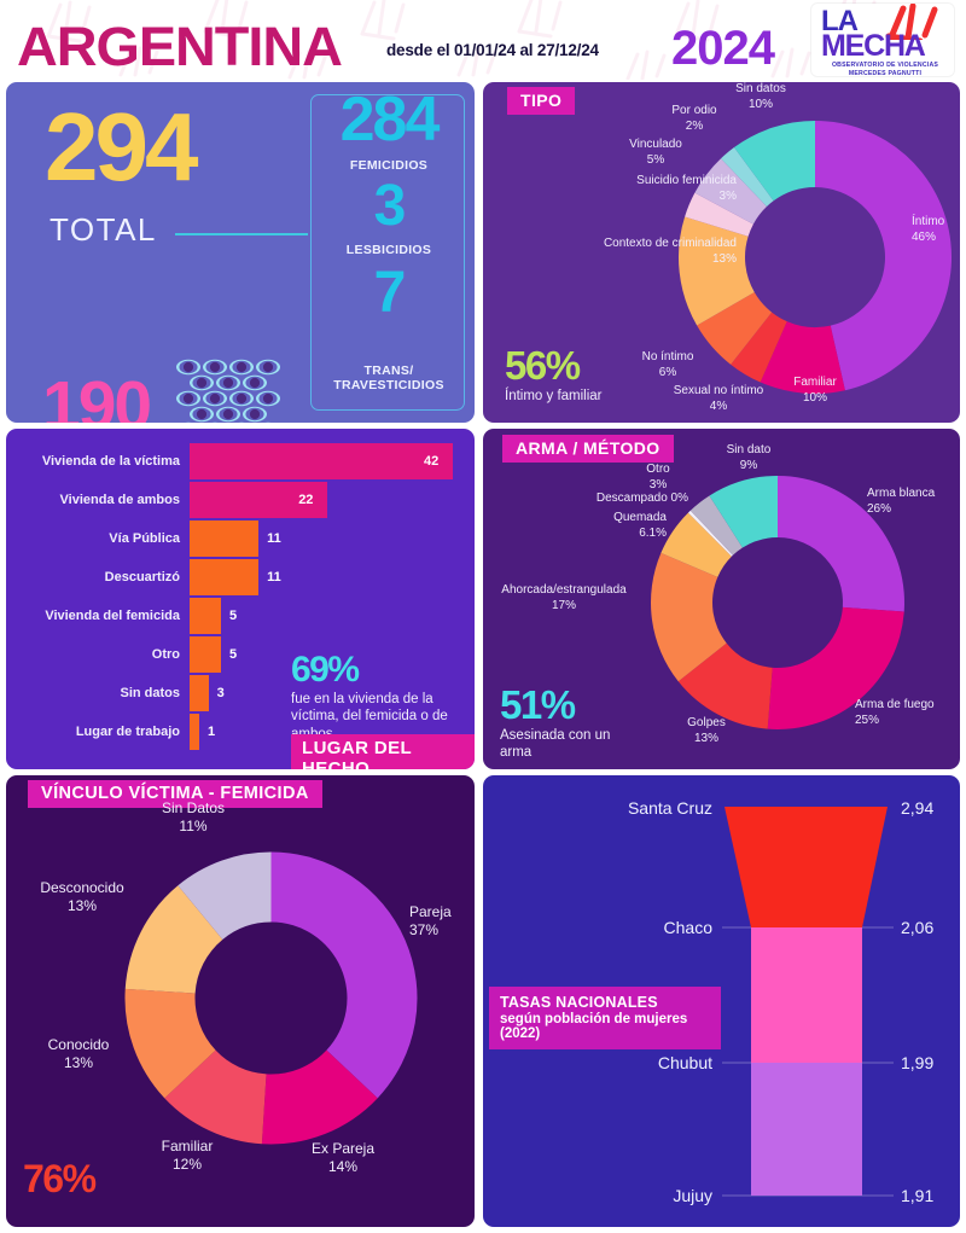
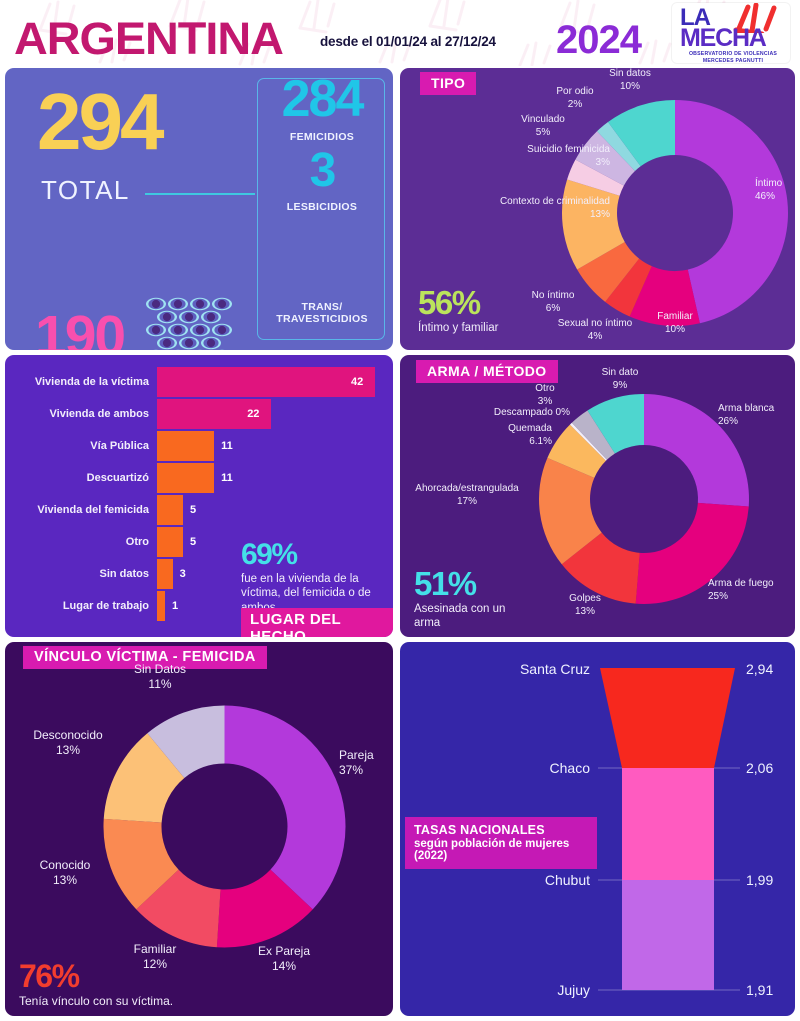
  ARGENTINA
  desde el 01/01/24 al 27/12/24
  2024
  LA
  MECHA
  294
  TOTAL
  190
  284
  FEMICIDIOS
  3
  LESBICIDIOS
- 7
  TRANS/
  TRAVESTICIDIOS
  TIPO
  Contexto de criminalidad
  13%
  Suicidio feminicida
  3%
  Vinculado
  5%
  Por odio
  2%
  Sin datos
  10%
  Íntimo
  46%
  Familiar
  10%
  Sexual no íntimo
  4%
  No íntimo
  6%
  56%
  Íntimo y familiar
  Vivienda de la víctima
  42
  Vivienda de ambos
  22
  Vía Pública
  11
  Descuartizó
  11
  Vivienda del femicida
  5
  Otro
  5
  Sin datos
  3
  Lugar de trabajo
  1
  69%
  fue en la vivienda de la víctima, del femicida o de
  LUGAR DEL HECHO
  ARMA / MÉTODO
  Arma blanca
  26%
  Arma de fuego
  25%
  Golpes
  13%
  Ahorcada/estrangulada
  17%
  Quemada
  6.1%
  Descampado 0%
  Otro
  3%
  Sin dato
  9%
  51%
  Asesinada con un arma
  VÍNCULO VÍCTIMA - FEMICIDA
  Sin Datos
  11%
  Desconocido
  13%
  Conocido
  13%
  Familiar
  12%
  Ex Pareja
  14%
  Pareja
  37%
  76%
+ Tenía vínculo con su víctima.
  Santa Cruz
  2,94
  Chaco
  2,06
  Chubut
  1,99
  Jujuy
  1,91
  TASAS NACIONALES
  según población de mujeres (2022)
